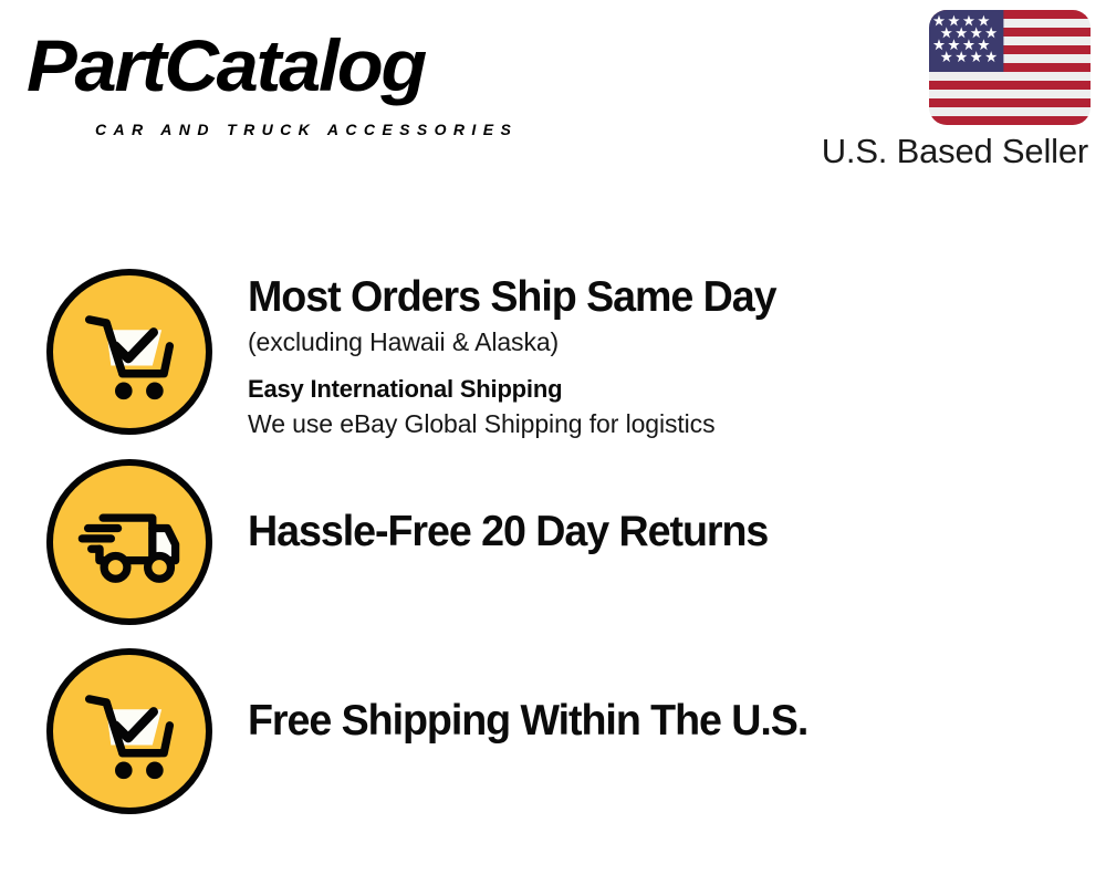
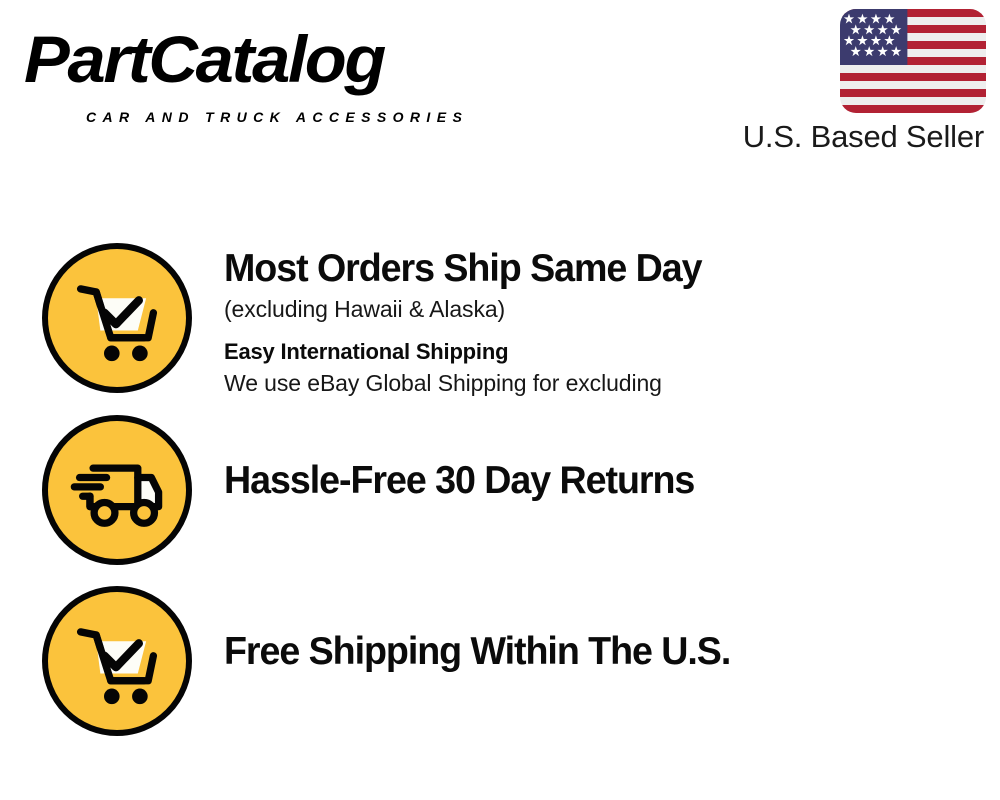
  PartCatalog
  CAR AND TRUCK ACCESSORIES
  U.S. Based Seller
  Most Orders Ship Same Day
  (excluding Hawaii & Alaska)
  Easy International Shipping
- We use eBay Global Shipping for logistics
+ We use eBay Global Shipping for excluding
- Hassle-Free 20 Day Returns
+ Hassle-Free 30 Day Returns
  Free Shipping Within The U.S.
